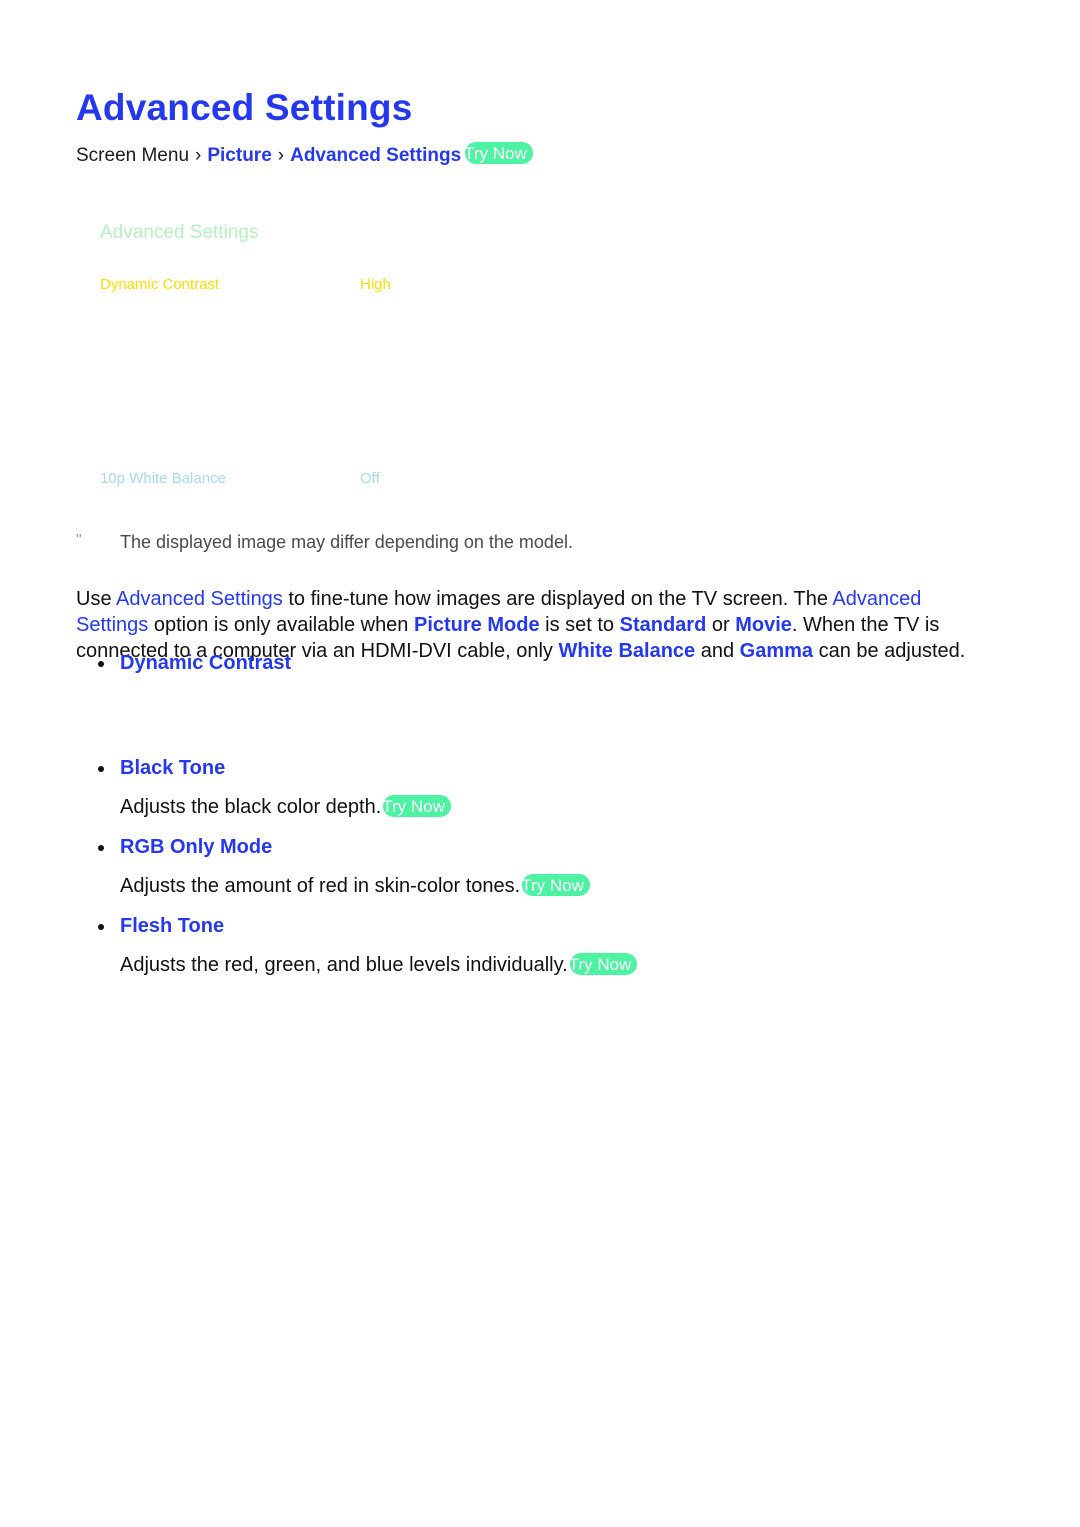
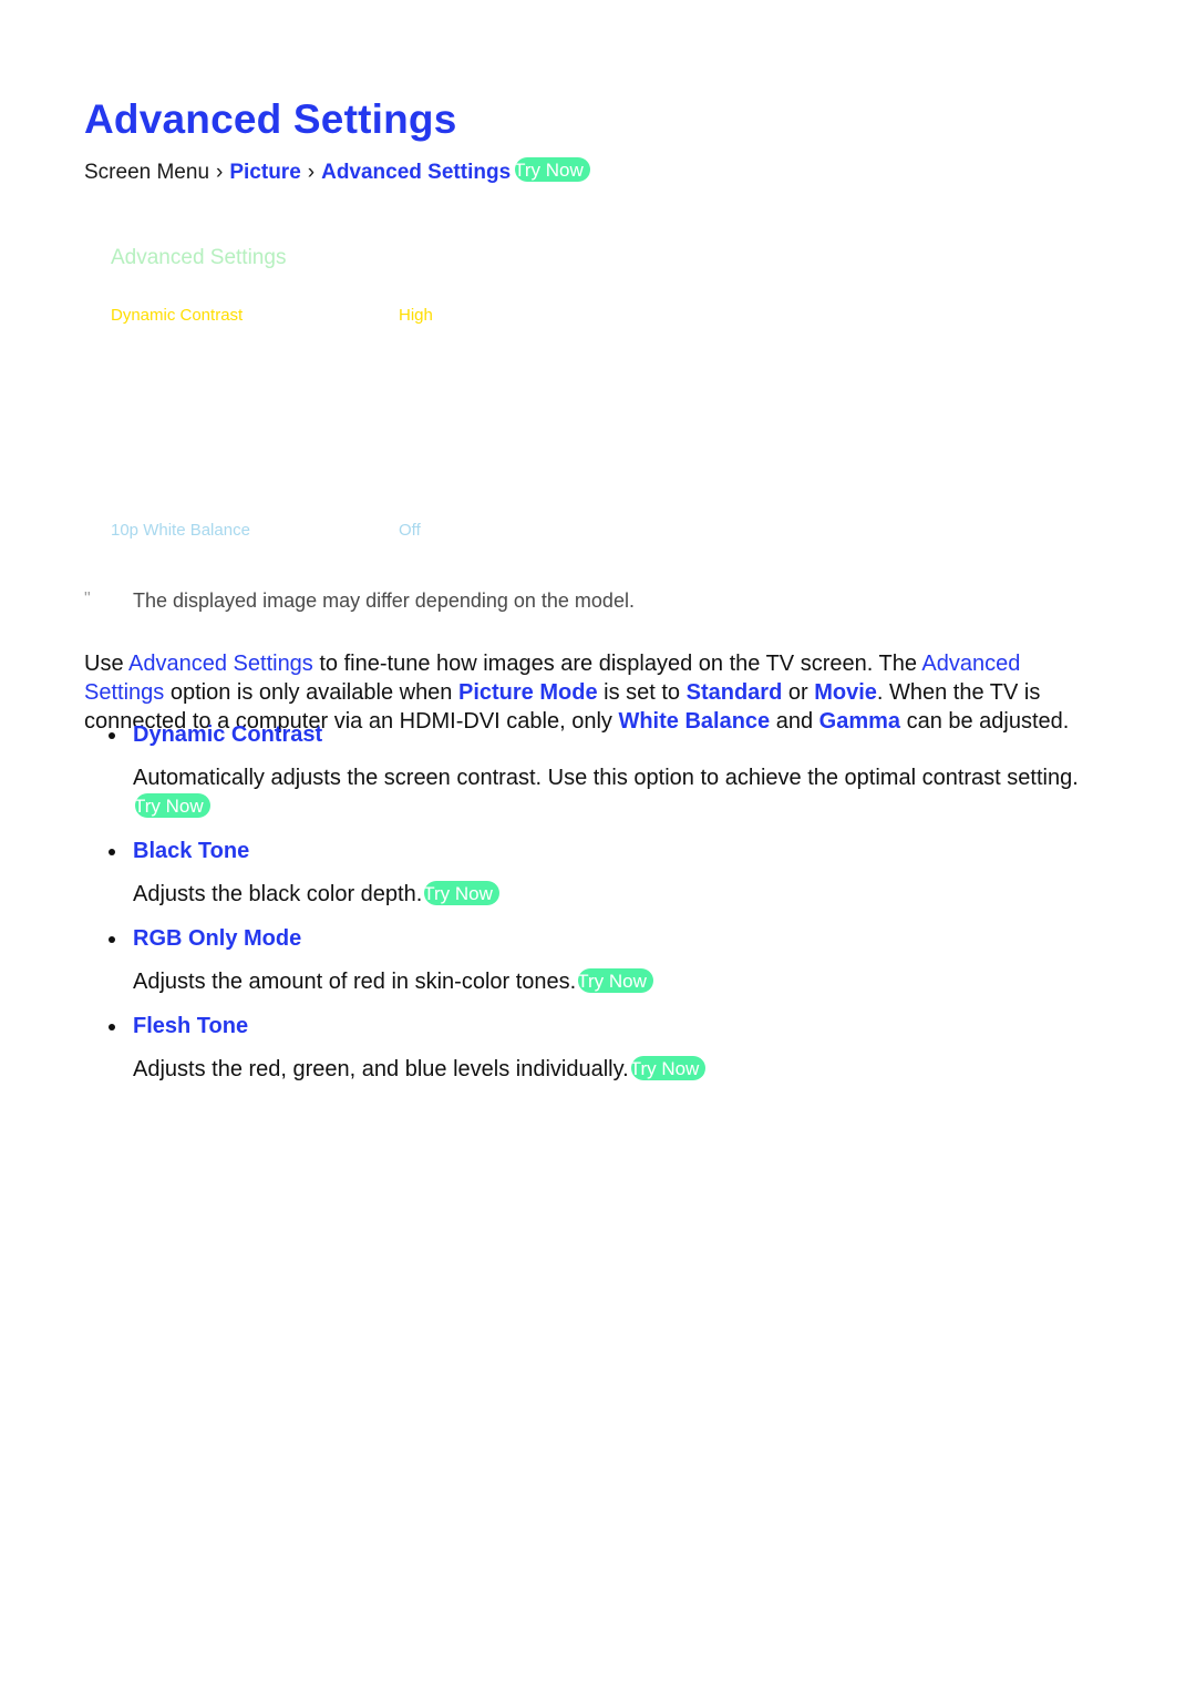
  Advanced Settings
  Screen Menu › Picture › Advanced Settings Try Now
  Advanced Settings
  Dynamic Contrast
  High
  10p White Balance
  Off
  " The displayed image may differ depending on the model.
  Use Advanced Settings to fine-tune how images are displayed on the TV screen. The Advanced Settings option is only available when Picture Mode is set to Standard or Movie. When the TV is connected to a computer via an HDMI-DVI cable, only White Balance and Gamma can be adjusted.
  Dynamic Contrast
+ Automatically adjusts the screen contrast. Use this option to achieve the optimal contrast setting.Try Now
  Black Tone
  Adjusts the black color depth.Try Now
  RGB Only Mode
  Adjusts the amount of red in skin-color tones.Try Now
  Flesh Tone
  Adjusts the red, green, and blue levels individually.Try Now
